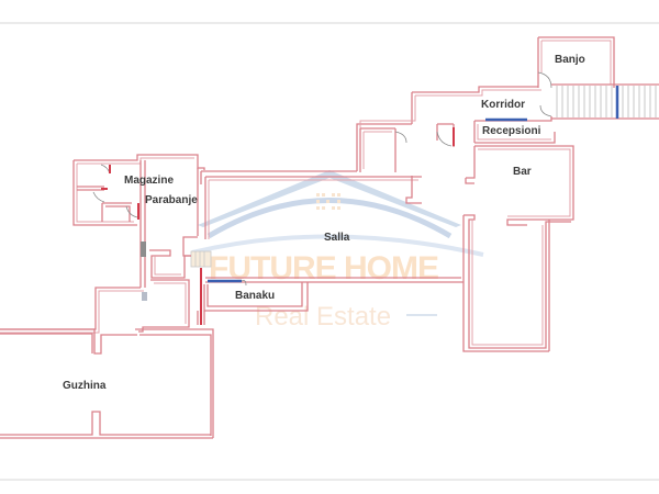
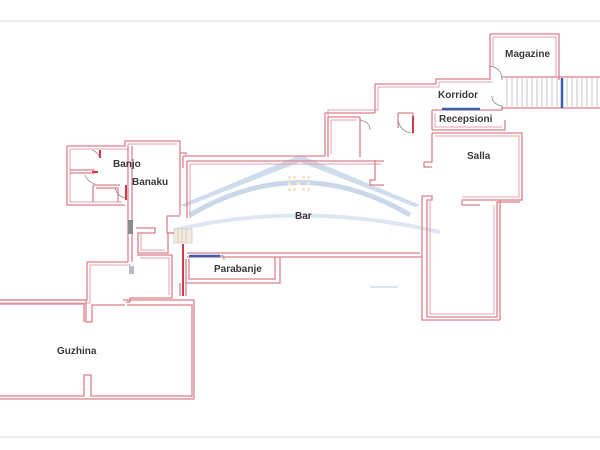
- FUTURE HOME
- Real Estate
- Banjo
+ Magazine
  Korridor
  Recepsioni
- Bar
+ Salla
- Magazine
+ Banjo
- Parabanje
+ Banaku
- Salla
+ Bar
- Banaku
+ Parabanje
  Guzhina
